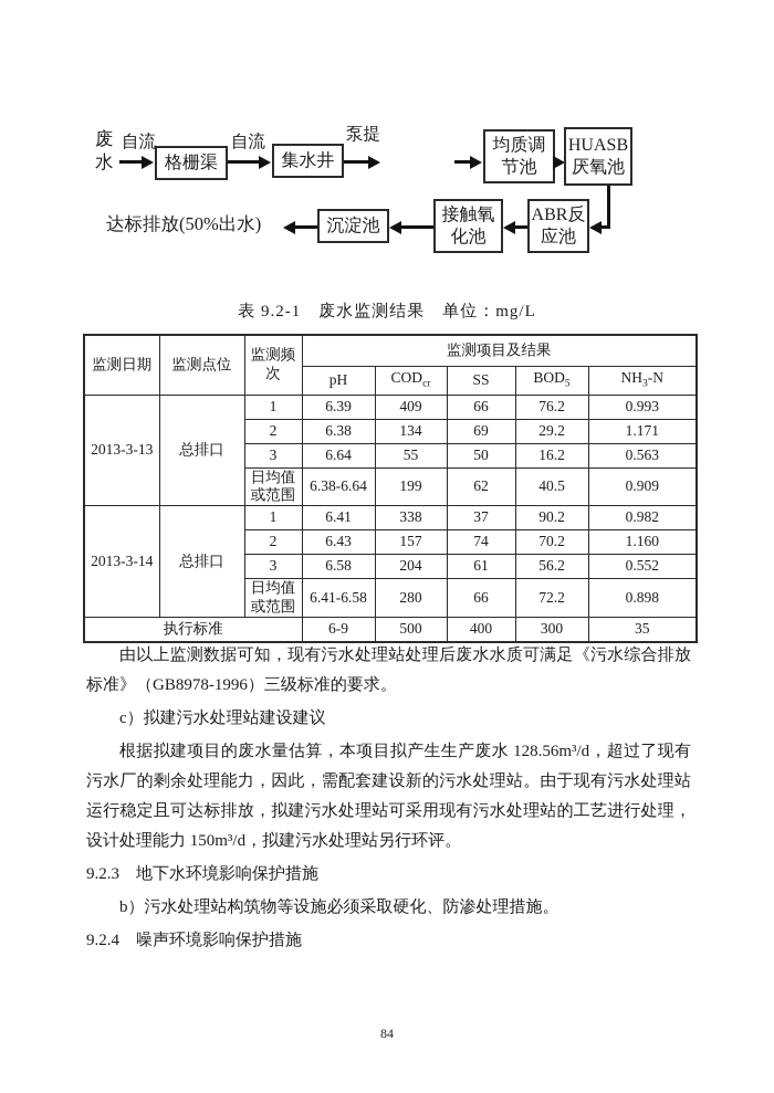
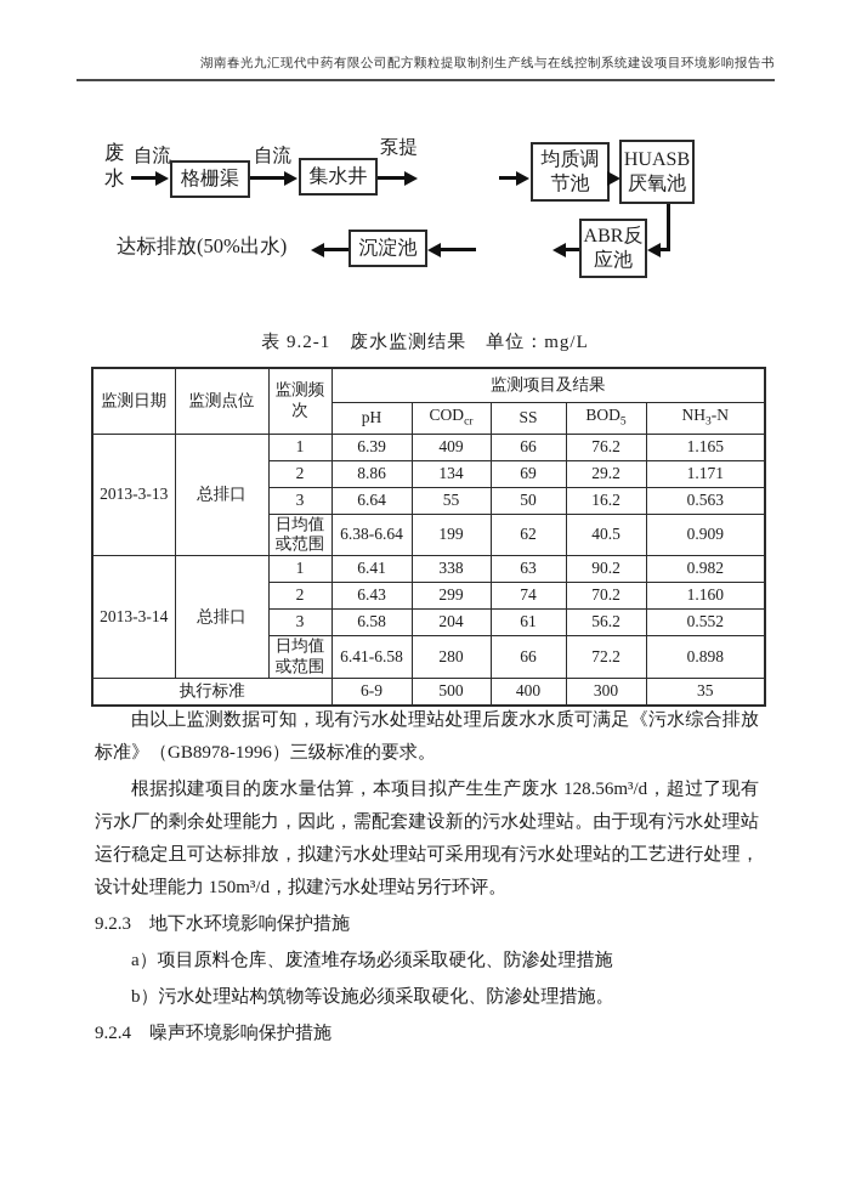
+ 湖南春光九汇现代中药有限公司配方颗粒提取制剂生产线与在线控制系统建设项目环境影响报告书
  废
  水
  自流
  格栅渠
  自流
  集水井
  泵提
  均质调
  节池
  HUASB
  厌氧池
  ABR反
  应池
- 接触氧
- 化池
  沉淀池
  达标排放(50%出水)
  表 9.2-1 废水监测结果 单位：mg/L
  监测日期	监测点位	监测频 次	监测项目及结果
  pH	CODcr	SS	BOD5	NH3-N
- 2013-3-13	总排口	1	6.39	409	66	76.2	0.993
+ 2013-3-13	总排口	1	6.39	409	66	76.2	1.165
- 2	6.38	134	69	29.2	1.171
+ 2	8.86	134	69	29.2	1.171
  3	6.64	55	50	16.2	0.563
  日均值 或范围	6.38-6.64	199	62	40.5	0.909
- 2013-3-14	总排口	1	6.41	338	37	90.2	0.982
+ 2013-3-14	总排口	1	6.41	338	63	90.2	0.982
- 2	6.43	157	74	70.2	1.160
+ 2	6.43	299	74	70.2	1.160
  3	6.58	204	61	56.2	0.552
  日均值 或范围	6.41-6.58	280	66	72.2	0.898
  执行标准	6-9	500	400	300	35
  由以上监测数据可知，现有污水处理站处理后废水水质可满足《污水综合排放标准》（GB8978-1996）三级标准的要求。
- c）拟建污水处理站建设建议
  根据拟建项目的废水量估算，本项目拟产生生产废水 128.56m³/d，超过了现有污水厂的剩余处理能力，因此，需配套建设新的污水处理站。由于现有污水处理站运行稳定且可达标排放，拟建污水处理站可采用现有污水处理站的工艺进行处理，设计处理能力 150m³/d，拟建污水处理站另行环评。
  9.2.3 地下水环境影响保护措施
+ a）项目原料仓库、废渣堆存场必须采取硬化、防渗处理措施
  b）污水处理站构筑物等设施必须采取硬化、防渗处理措施。
  9.2.4 噪声环境影响保护措施
- 84
